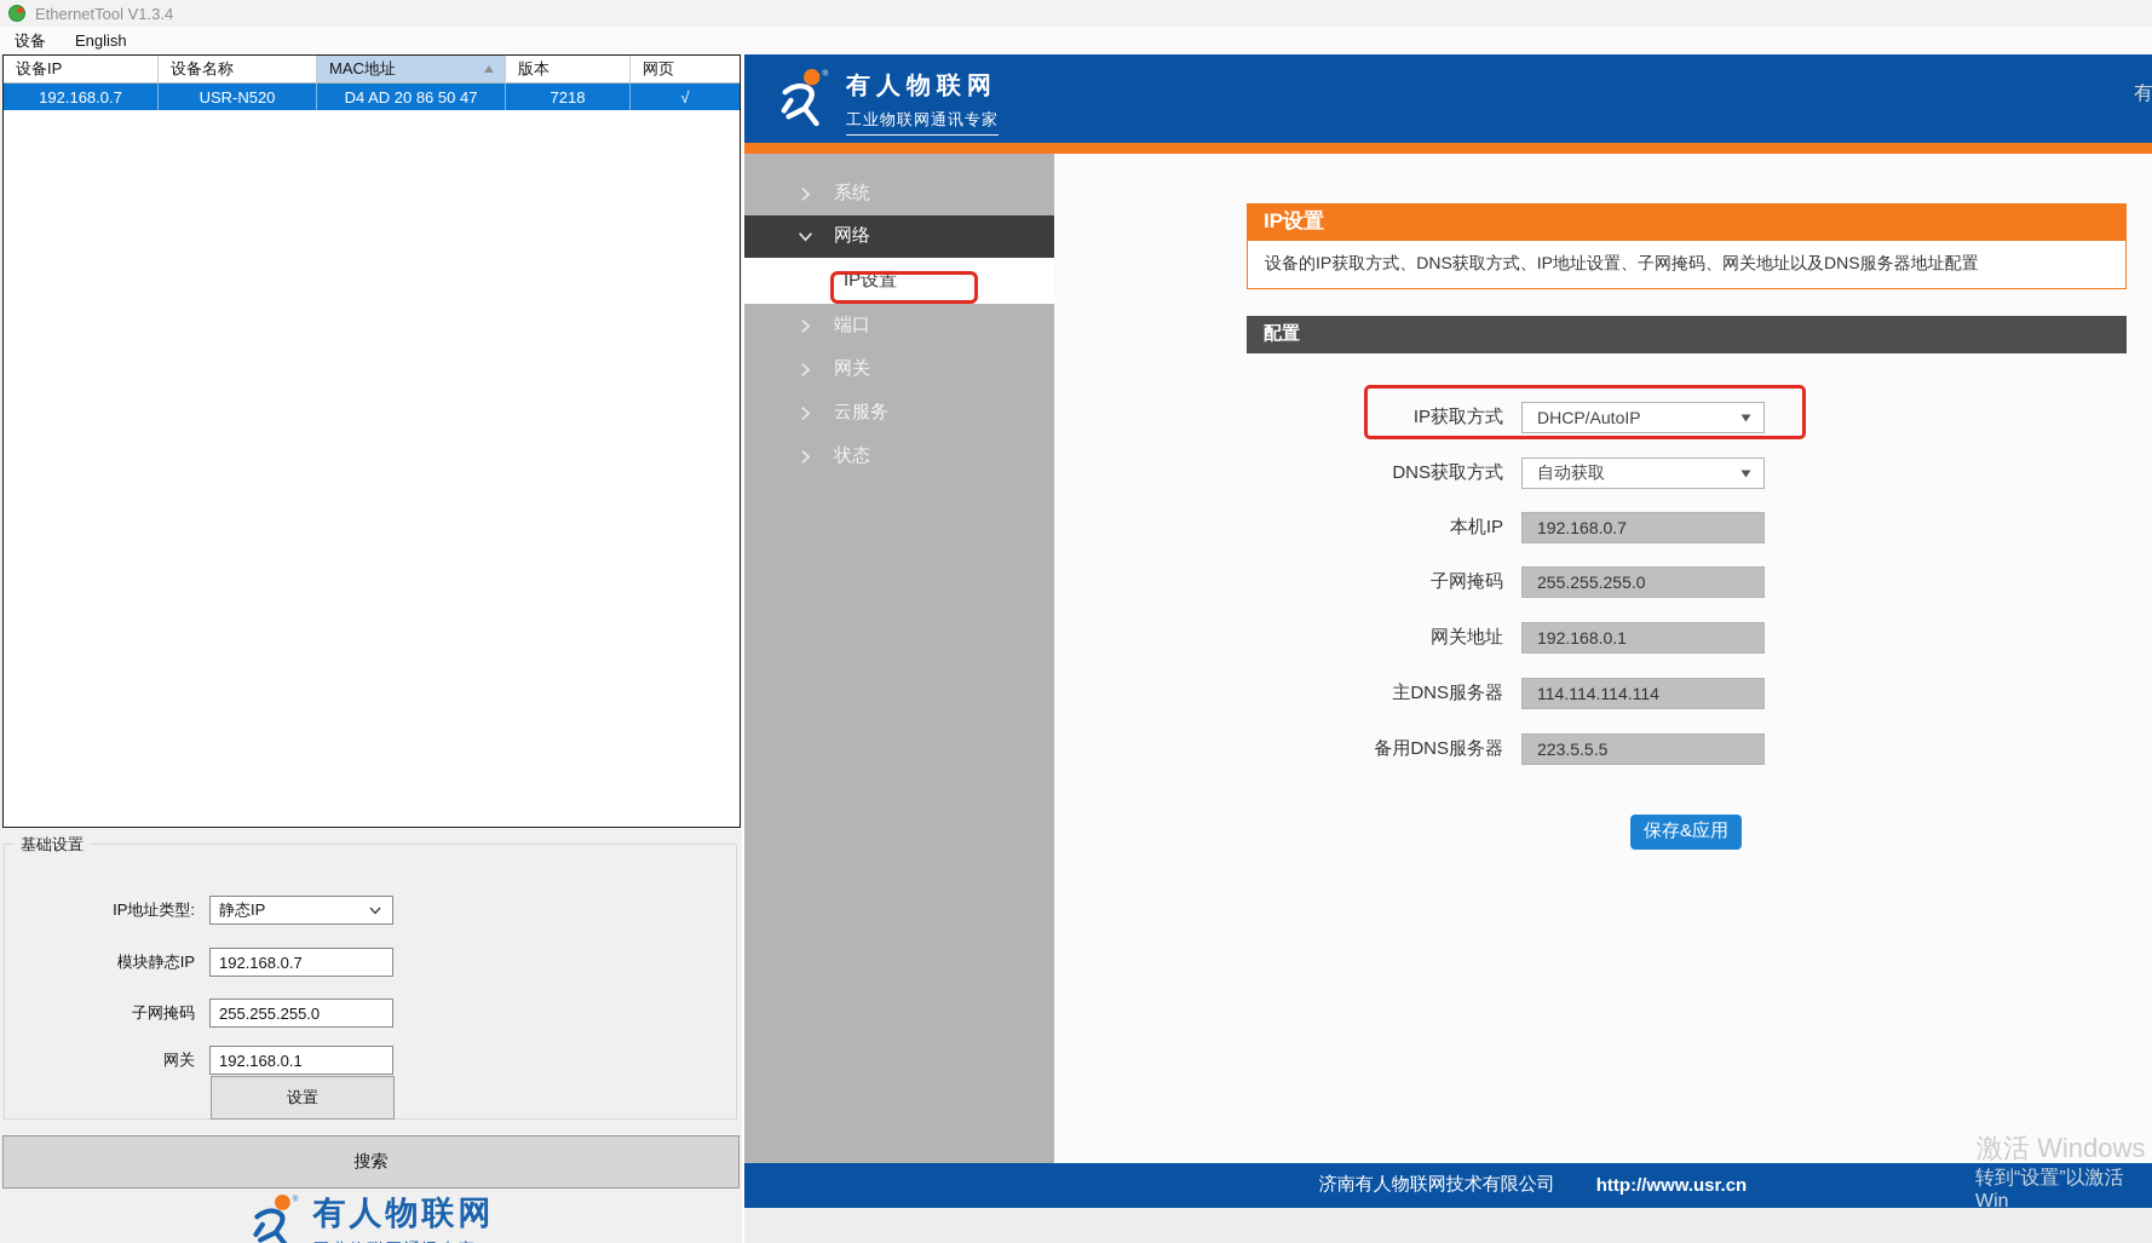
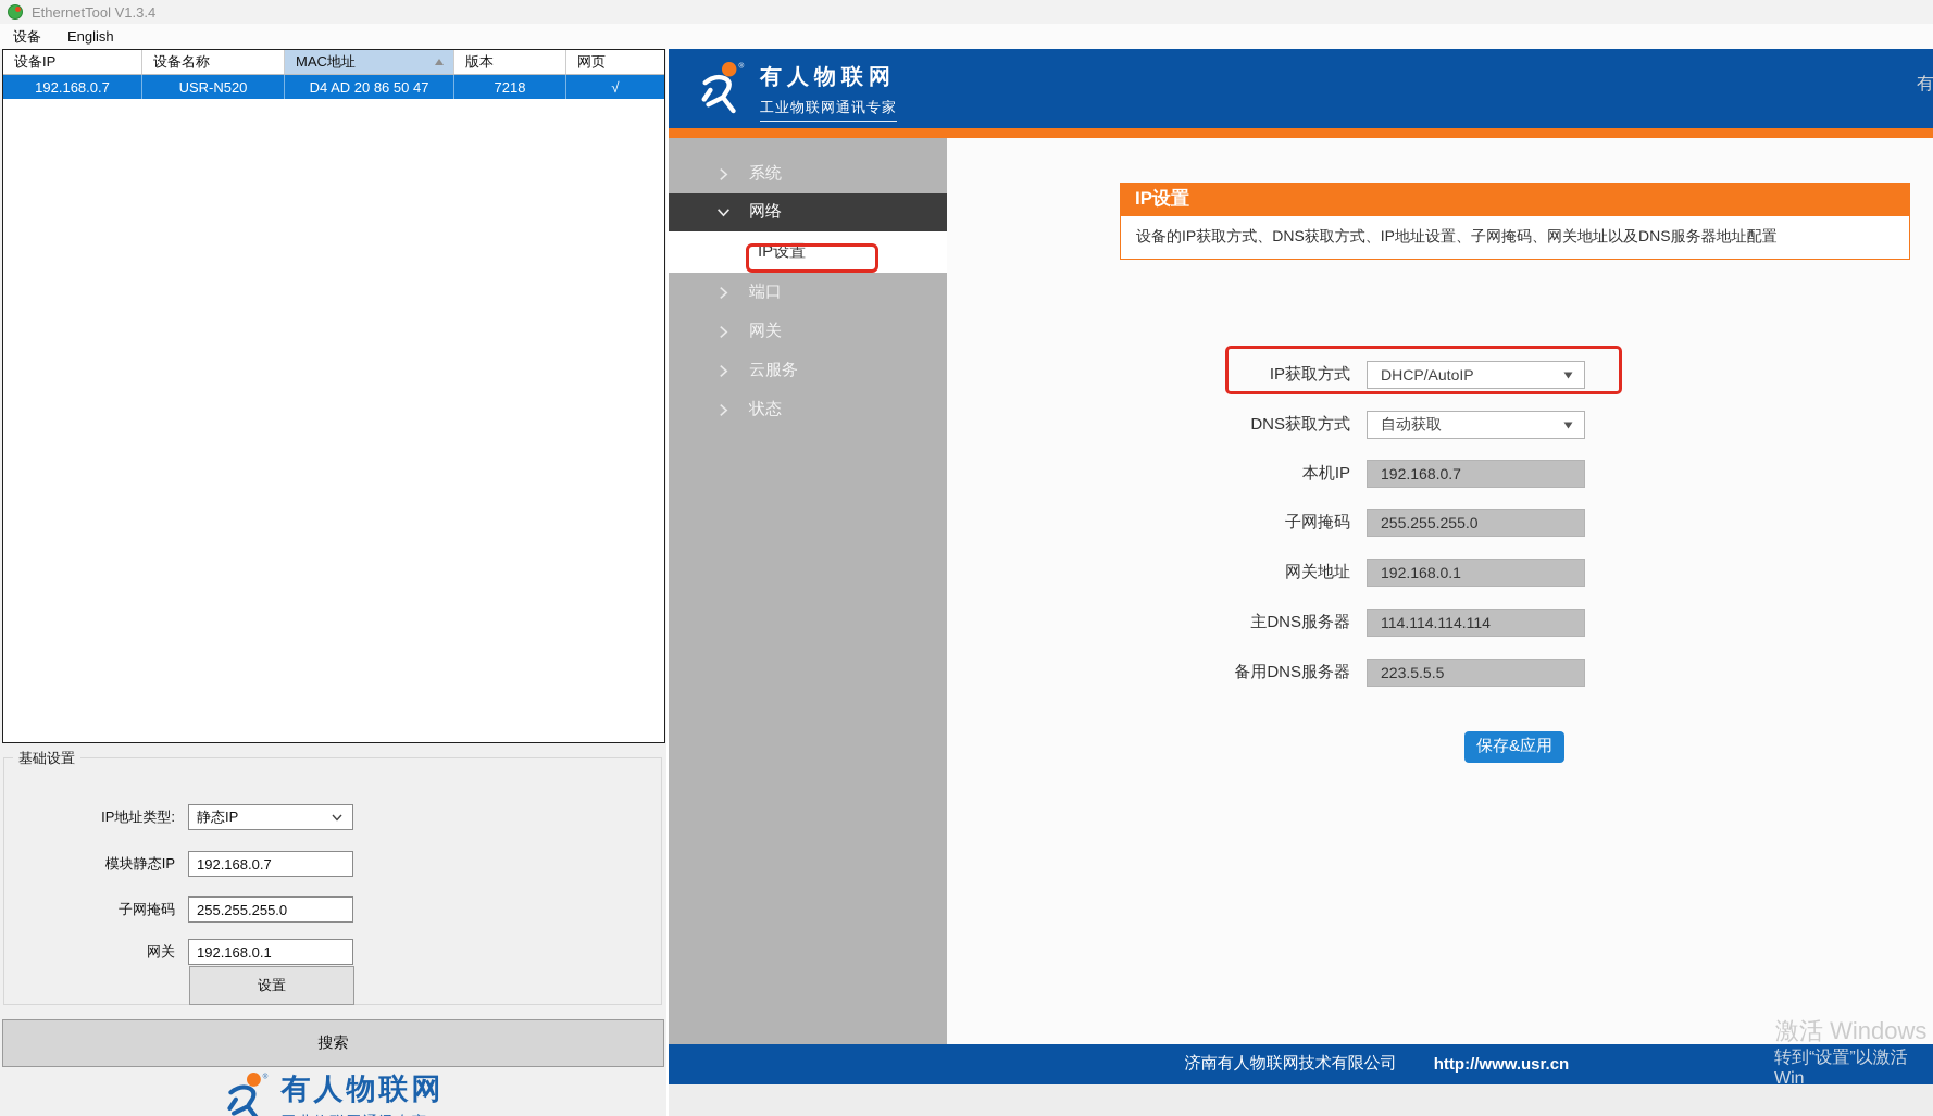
  EthernetTool V1.3.4
  设备
  English
  设备IP
  设备名称
  MAC地址
  版本
  网页
  192.168.0.7
  USR-N520
  D4 AD 20 86 50 47
  7218
  √
  基础设置
  IP地址类型:
  静态IP
  模块静态IP
  192.168.0.7
  子网掩码
  255.255.255.0
  网关
  192.168.0.1
  设置
  搜索
  有人物联网
  有人物联网
  工业物联网通讯专家
  有
  系统
  网络
  IP设置
  端口
  网关
  云服务
  状态
  IP设置
  设备的IP获取方式、DNS获取方式、IP地址设置、子网掩码、网关地址以及DNS服务器地址配置
- 配置
  IP获取方式
  DHCP/AutoIP
  DNS获取方式
  自动获取
  本机IP
  192.168.0.7
  子网掩码
  255.255.255.0
  网关地址
  192.168.0.1
  主DNS服务器
  114.114.114.114
  备用DNS服务器
  223.5.5.5
  保存&应用
  济南有人物联网技术有限公司
  http://www.usr.cn
  激活 Windows
  转到“设置”以激活 Win
